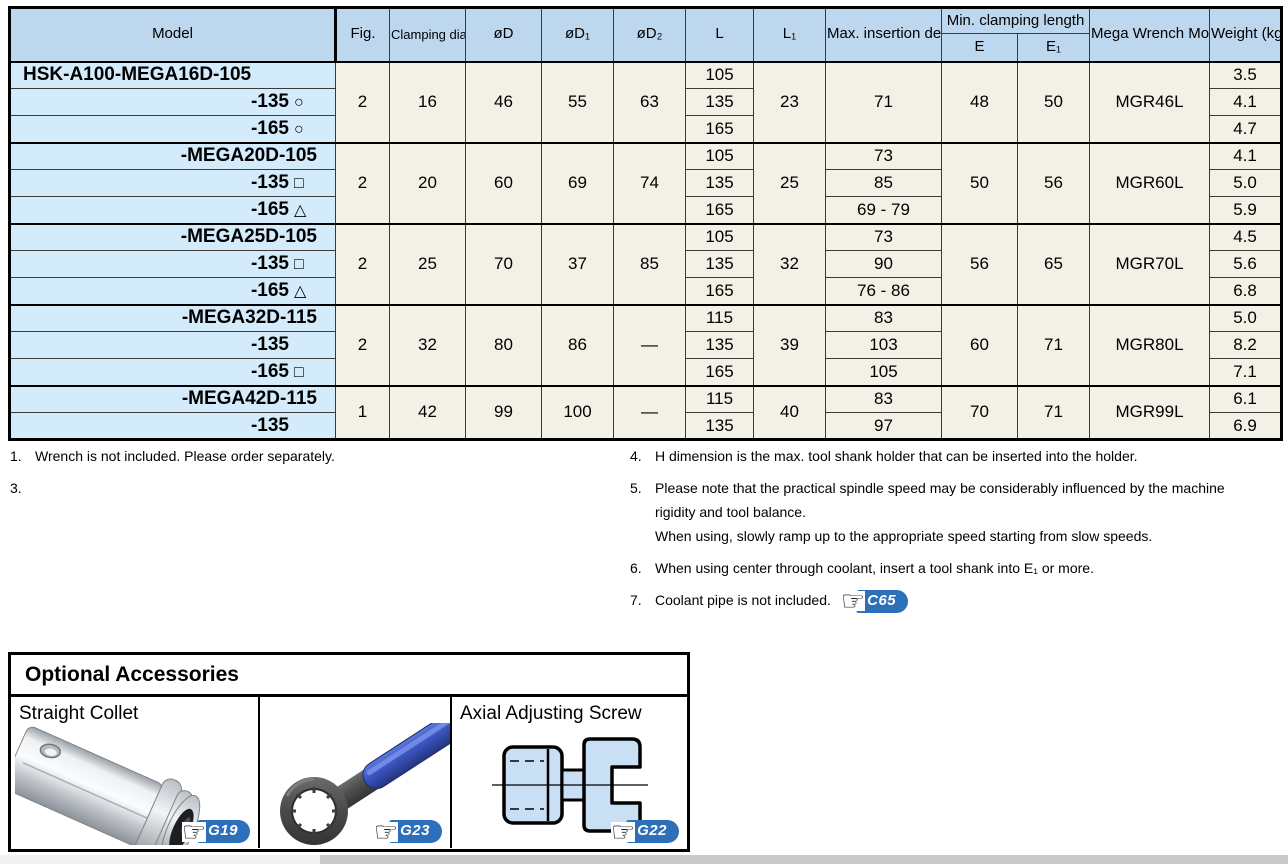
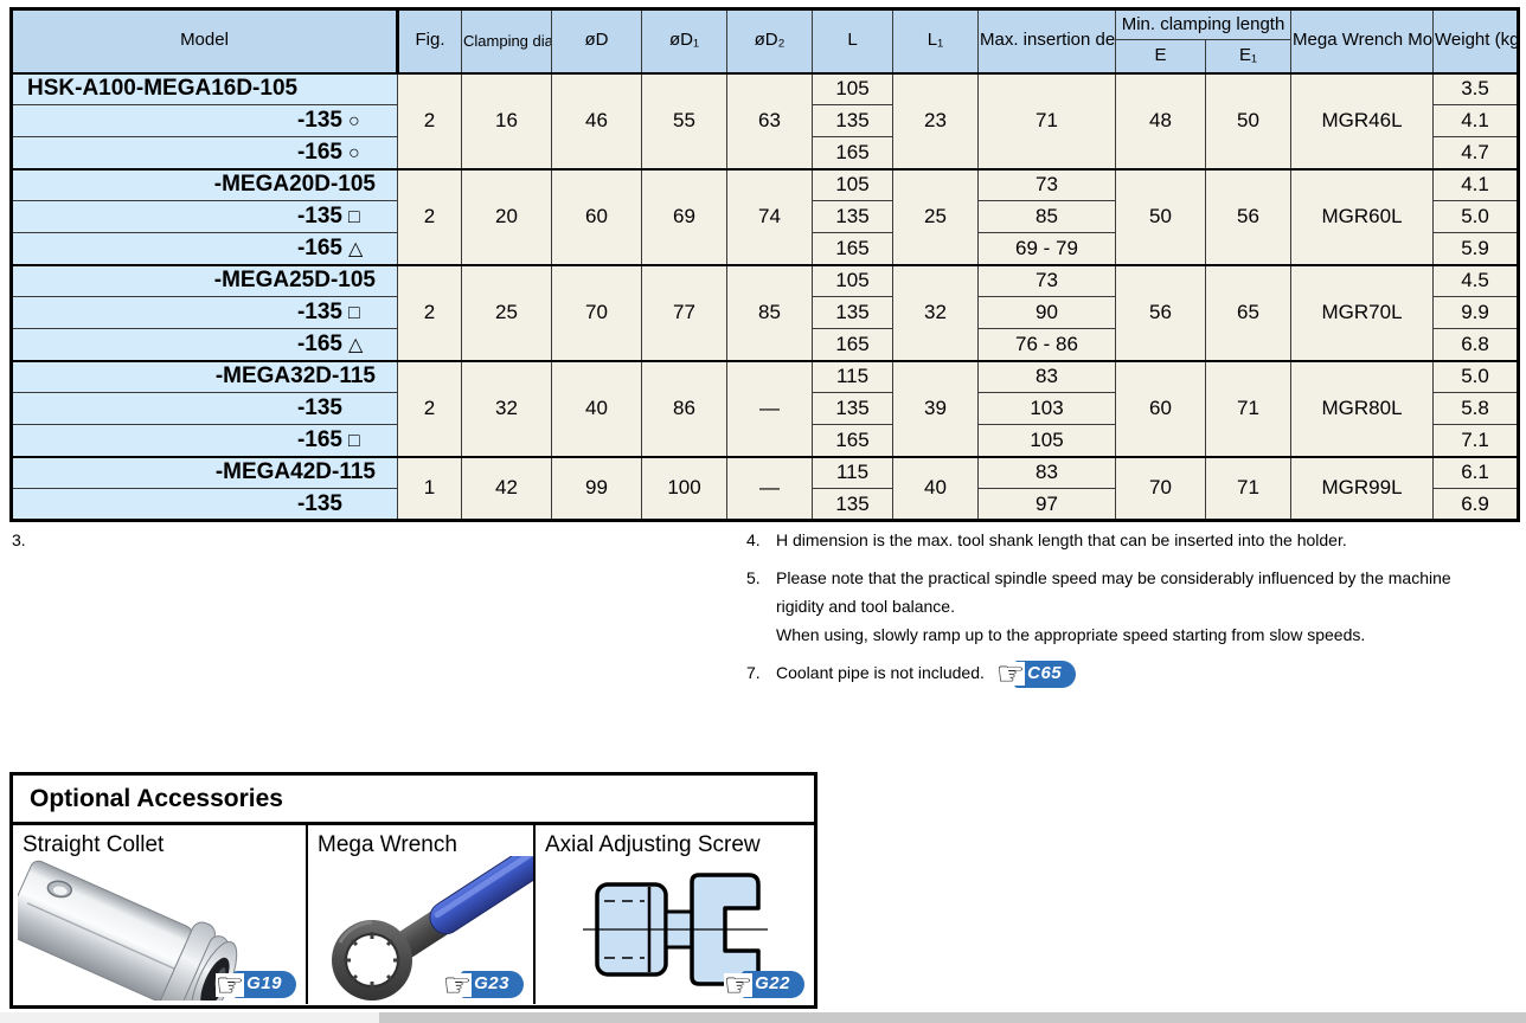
  Model	Fig.	Clamping dia	øD	øD₁	øD₂	L	L₁	Max. insertion de	Min. clamping length	Mega Wrench Mo	Weight (kg
  E	E₁
  HSK-A100-MEGA16D-105	2	16	46	55	63	105	23	71	48	50	MGR46L	3.5
  -135 ○	135	4.1
  -165 ○	165	4.7
  -MEGA20D-105	2	20	60	69	74	105	25	73	50	56	MGR60L	4.1
  -135 □	135	85	5.0
  -165 △	165	69 - 79	5.9
- -MEGA25D-105	2	25	70	37	85	105	32	73	56	65	MGR70L	4.5
+ -MEGA25D-105	2	25	70	77	85	105	32	73	56	65	MGR70L	4.5
- -135 □	135	90	5.6
+ -135 □	135	90	9.9
  -165 △	165	76 - 86	6.8
- -MEGA32D-115	2	32	80	86	—	115	39	83	60	71	MGR80L	5.0
+ -MEGA32D-115	2	32	40	86	—	115	39	83	60	71	MGR80L	5.0
- -135	135	103	8.2
+ -135	135	103	5.8
  -165 □	165	105	7.1
  -MEGA42D-115	1	42	99	100	—	115	40	83	70	71	MGR99L	6.1
  -135	135	97	6.9
- 1.
- Wrench is not included. Please order separately.
  3.
  4.
- H dimension is the max. tool shank holder that can be inserted into the holder.
+ H dimension is the max. tool shank length that can be inserted into the holder.
  5.
  Please note that the practical spindle speed may be considerably influenced by the machine
  rigidity and tool balance.
  When using, slowly ramp up to the appropriate speed starting from slow speeds.
- 6.
- When using center through coolant, insert a tool shank into E₁ or more.
  7.
  Coolant pipe is not included.
  ☞
  C65
  Optional Accessories
  Straight Collet
  ☞
  G19
+ Mega Wrench
  ☞
  G23
  Axial Adjusting Screw
  ☞
  G22
